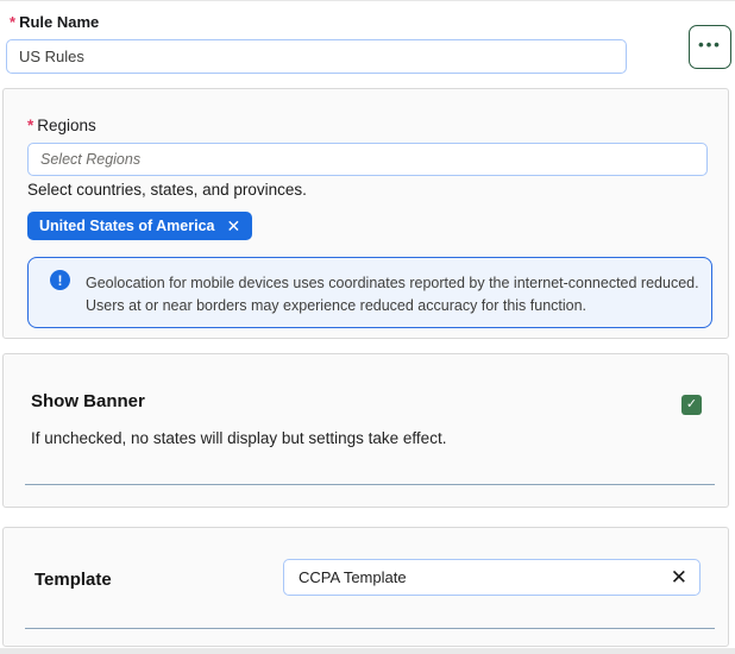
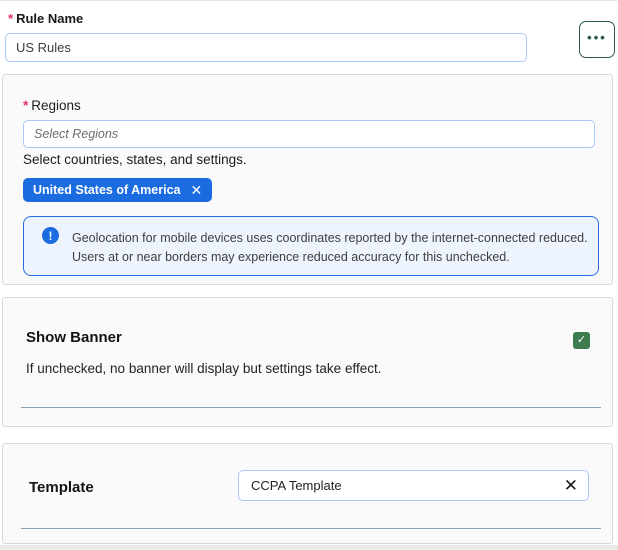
  * Rule Name
  US Rules
  •••
  * Regions
  Select Regions
- Select countries, states, and provinces.
+ Select countries, states, and settings.
  United States of America
  ✕
  !
  Geolocation for mobile devices uses coordinates reported by the internet-connected reduced.
- Users at or near borders may experience reduced accuracy for this function.
+ Users at or near borders may experience reduced accuracy for this unchecked.
  Show Banner
  ✓
- If unchecked, no states will display but settings take effect.
+ If unchecked, no banner will display but settings take effect.
  Template
  CCPA Template
  ✕
